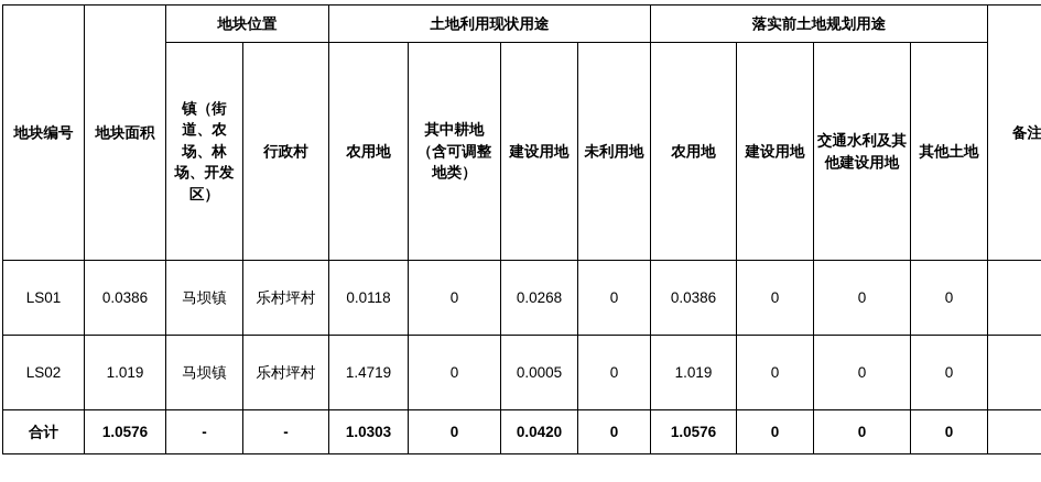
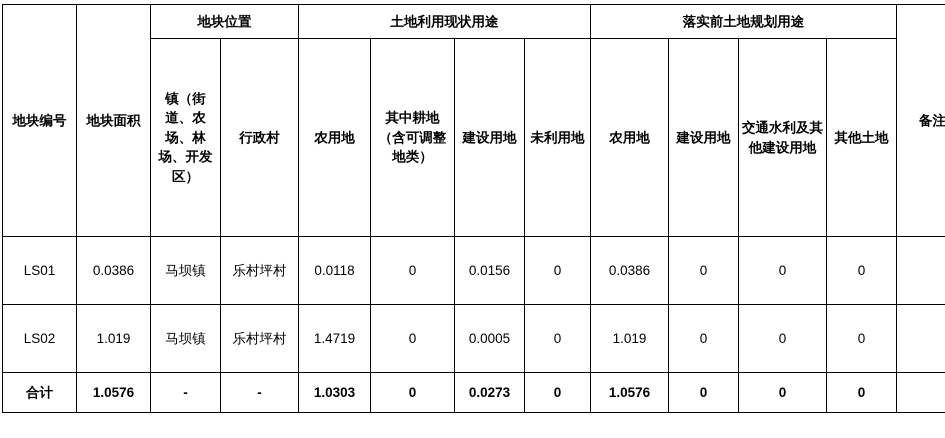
  地块编号	地块面积	地块位置	土地利用现状用途	落实前土地规划用途	备注
  镇（街道、农场、林场、开发区）	行政村	农用地	其中耕地（含可调整地类）	建设用地	未利用地	农用地	建设用地	交通水利及其他建设用地	其他土地
- LS01	0.0386	马坝镇	乐村坪村	0.0118	0	0.0268	0	0.0386	0	0	0
+ LS01	0.0386	马坝镇	乐村坪村	0.0118	0	0.0156	0	0.0386	0	0	0
  LS02	1.019	马坝镇	乐村坪村	1.4719	0	0.0005	0	1.019	0	0	0
- 合计	1.0576	-	-	1.0303	0	0.0420	0	1.0576	0	0	0
+ 合计	1.0576	-	-	1.0303	0	0.0273	0	1.0576	0	0	0
